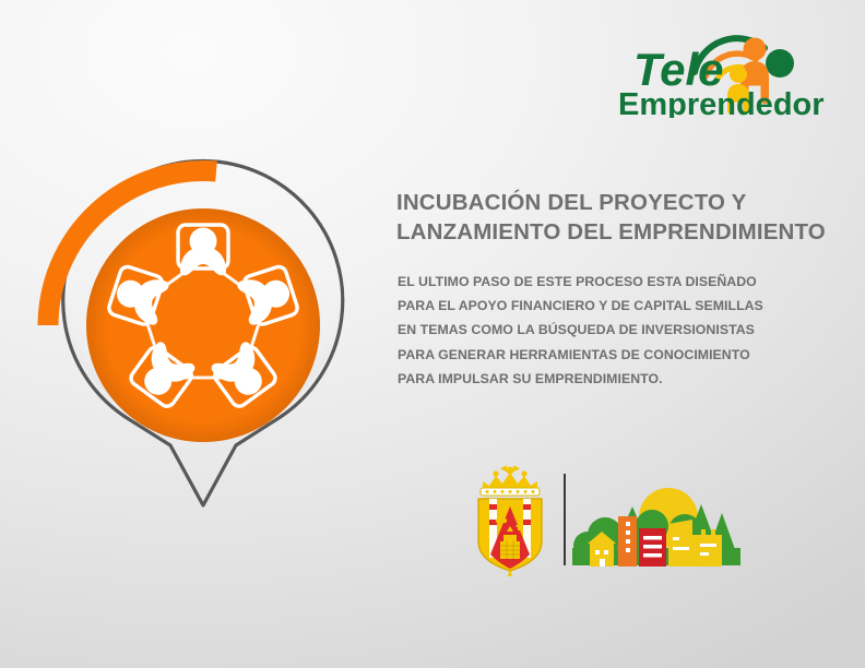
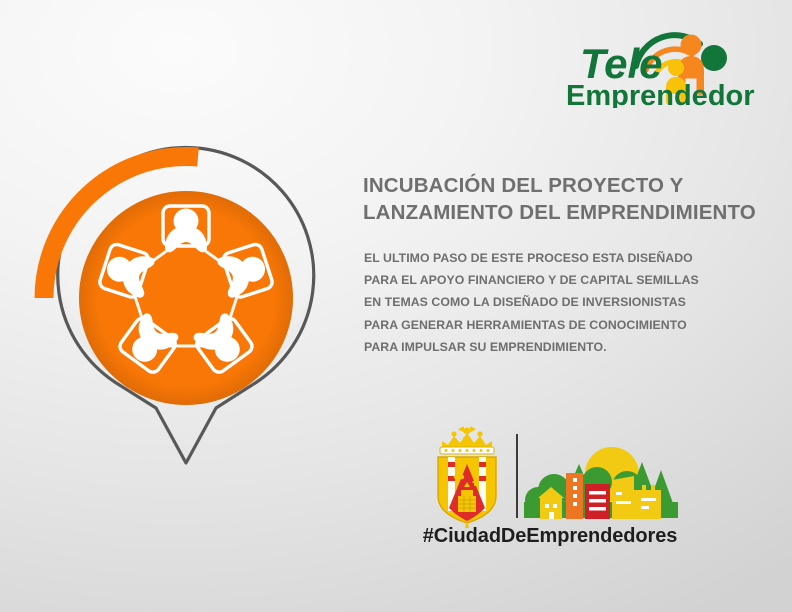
  Tele
  Emprendedor
  INCUBACIÓN DEL PROYECTO Y
  LANZAMIENTO DEL EMPRENDIMIENTO
  EL ULTIMO PASO DE ESTE PROCESO ESTA DISEÑADO
  PARA EL APOYO FINANCIERO Y DE CAPITAL SEMILLAS
- EN TEMAS COMO LA BÚSQUEDA DE INVERSIONISTAS
+ EN TEMAS COMO LA DISEÑADO DE INVERSIONISTAS
  PARA GENERAR HERRAMIENTAS DE CONOCIMIENTO
  PARA IMPULSAR SU EMPRENDIMIENTO.
+ #CiudadDeEmprendedores
